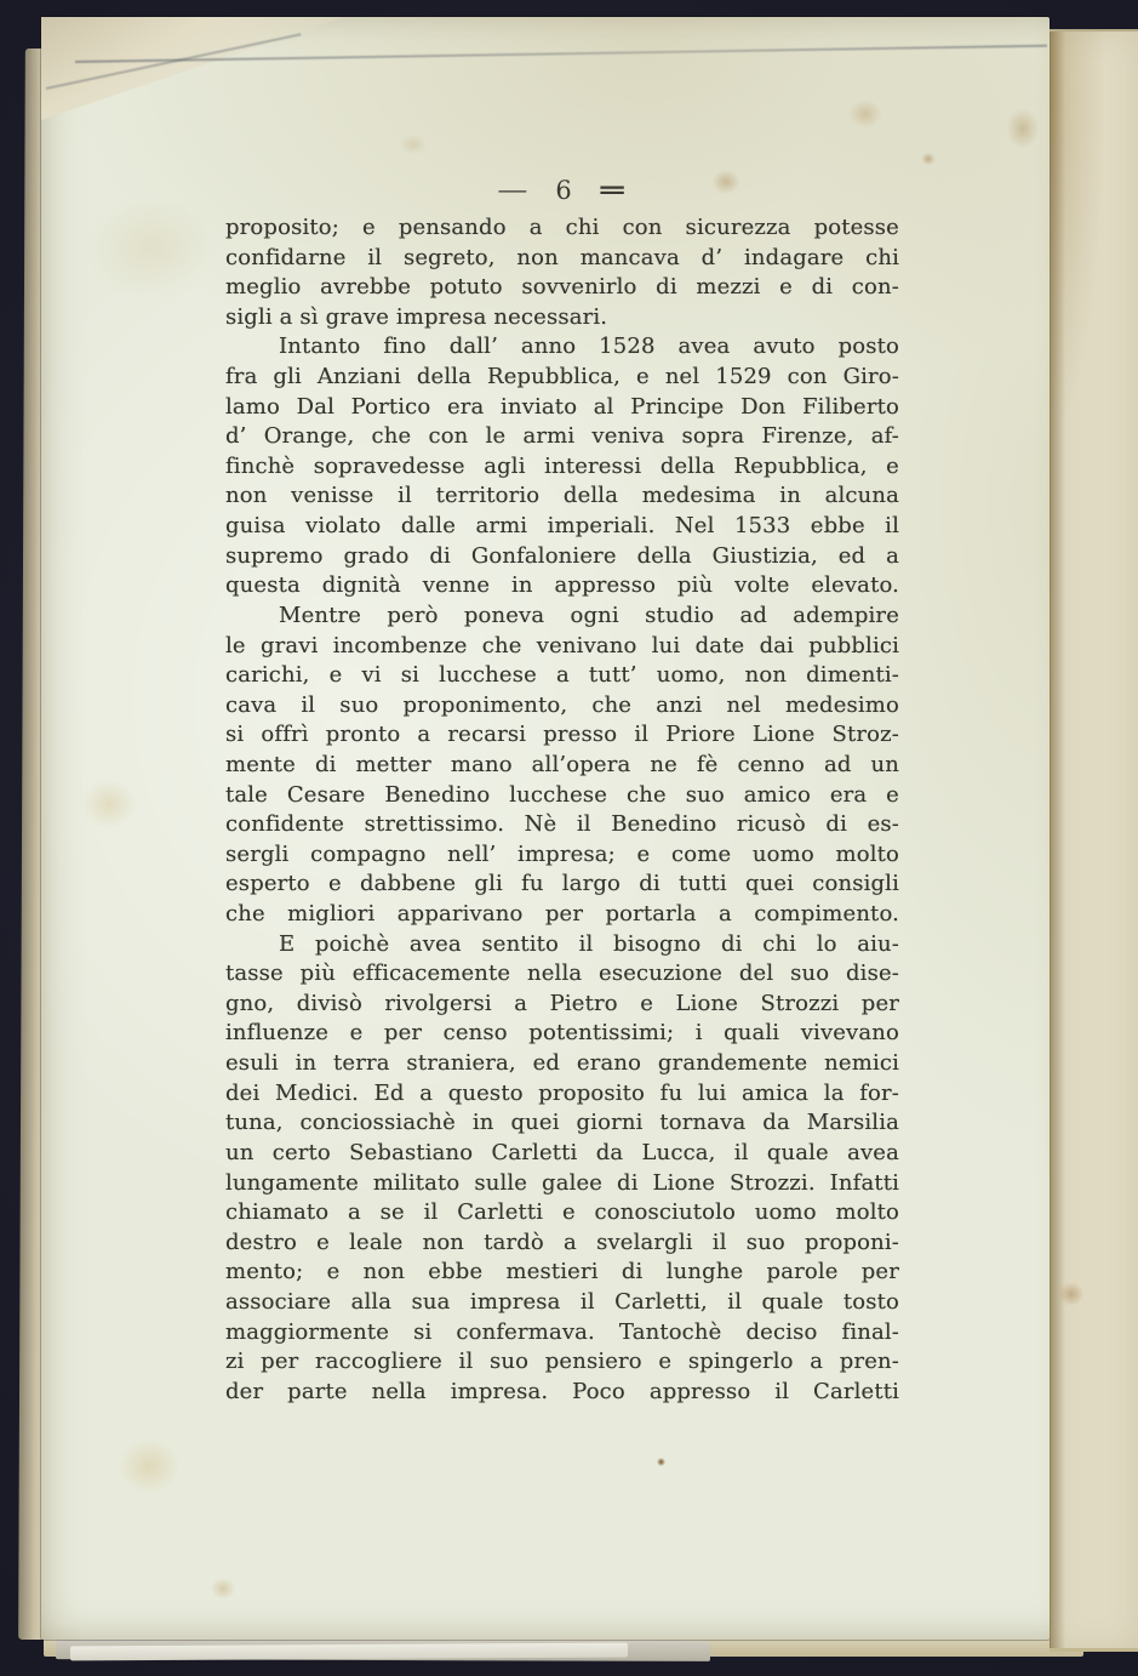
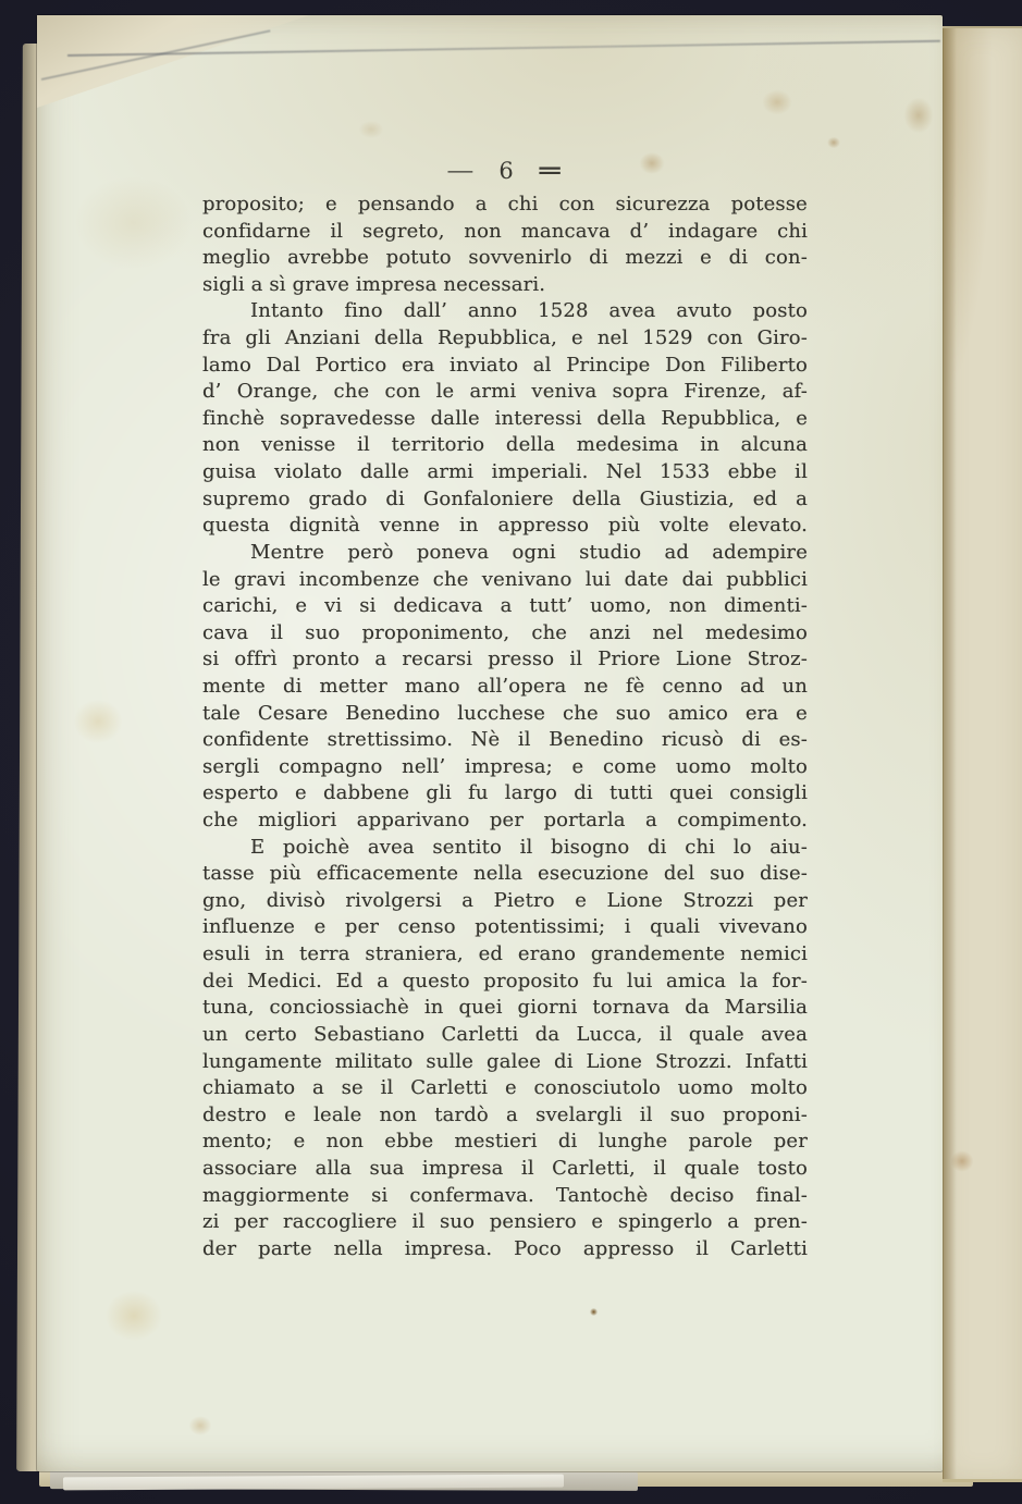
  — 6 =
  proposito; e pensando a chi con sicurezza potesse
  onfidarne il segreto, non mancava d’ indagare chi
  meglio avrebbe potuto sovvenirlo di mezzi e di con-
  sigli a sì grave impresa necessari.
  Intanto fino dall’ anno 1528 avea avuto posto
  fra gli Anziani della Repubblica, e nel 1529 con Giro-
  lamo Dal Portico era inviato al Principe Don Filiberto
  d’ Orange, che con le armi veniva sopra Firenze, af-
- finchè sopravedesse agli interessi della Repubblica, e
+ finchè sopravedesse dalle interessi della Repubblica, e
  non venisse il territorio della medesima in alcuna
  guisa violato dalle armi imperiali. Nel 1533 ebbe il
  supremo grado di Gonfaloniere della Giustizia, ed a
  questa dignità venne in appresso più volte elevato.
  Mentre però poneva ogni studio ad adempire
  le gravi incombenze che venivano lui date dai pubblici
- carichi, e vi si lucchese a tutt’ uomo, non dimenti-
+ carichi, e vi si dedicava a tutt’ uomo, non dimenti-
  cava il suo proponimento, che anzi nel medesimo
  si offrì pronto a recarsi presso il Priore Lione Stroz-
  mente di metter mano all’opera ne fè cenno ad un
  tale Cesare Benedino lucchese che suo amico era e
  confidente strettissimo. Nè il Benedino ricusò di es-
  sergli compagno nell’ impresa; e come uomo molto
  esperto e dabbene gli fu largo di tutti quei consigli
  che migliori apparivano per portarla a compimento.
  E poichè avea sentito il bisogno di chi lo aiu-
  tasse più efficacemente nella esecuzione del suo dise-
  gno, divisò rivolgersi a Pietro e Lione Strozzi per
  influenze e per censo potentissimi; i quali vivevano
  esuli in terra straniera, ed erano grandemente nemici
  dei Medici. Ed a questo proposito fu lui amica la for-
  tuna, conciossiachè in quei giorni tornava da Marsilia
  un certo Sebastiano Carletti da Lucca, il quale avea
  lungamente militato sulle galee di Lione Strozzi. Infatti
  chiamato a se il Carletti e conosciutolo uomo molto
  destro e leale non tardò a svelargli il suo proponi-
  mento; e non ebbe mestieri di lunghe parole per
  associare alla sua impresa il Carletti, il quale tosto
  maggiormente si confermava. Tantochè deciso final-
  zi per raccogliere il suo pensiero e spingerlo a pren-
  der parte nella impresa. Poco appresso il Carletti
